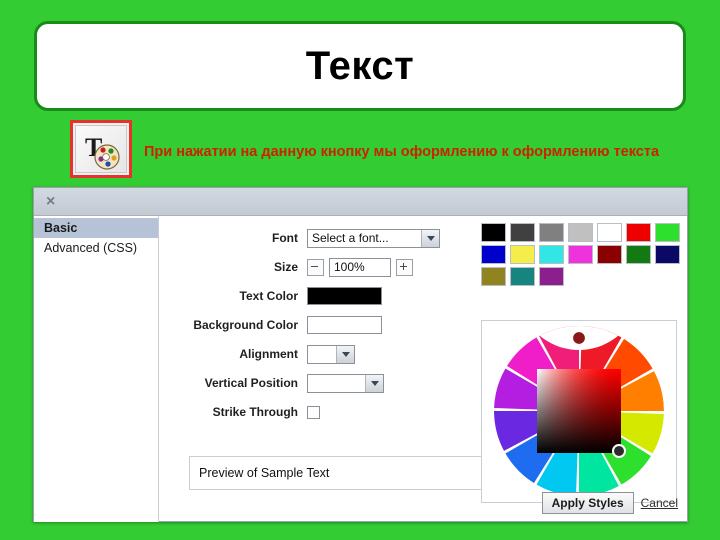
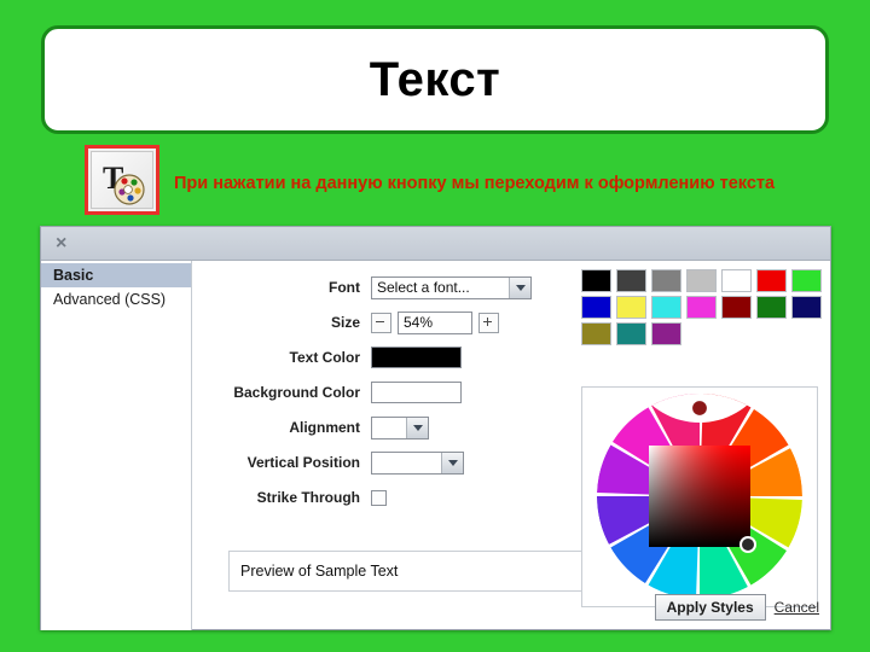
  Текст
  T
- При нажатии на данную кнопку мы оформлению к оформлению текста
+ При нажатии на данную кнопку мы переходим к оформлению текста
  ×
  Basic
  Advanced (CSS)
  Font
  Select a font...
  Size
- 100%
+ 54%
  Text Color
  Background Color
  Alignment
  Vertical Position
  Strike Through
  Preview of Sample Text
  Apply Styles
  Cancel
